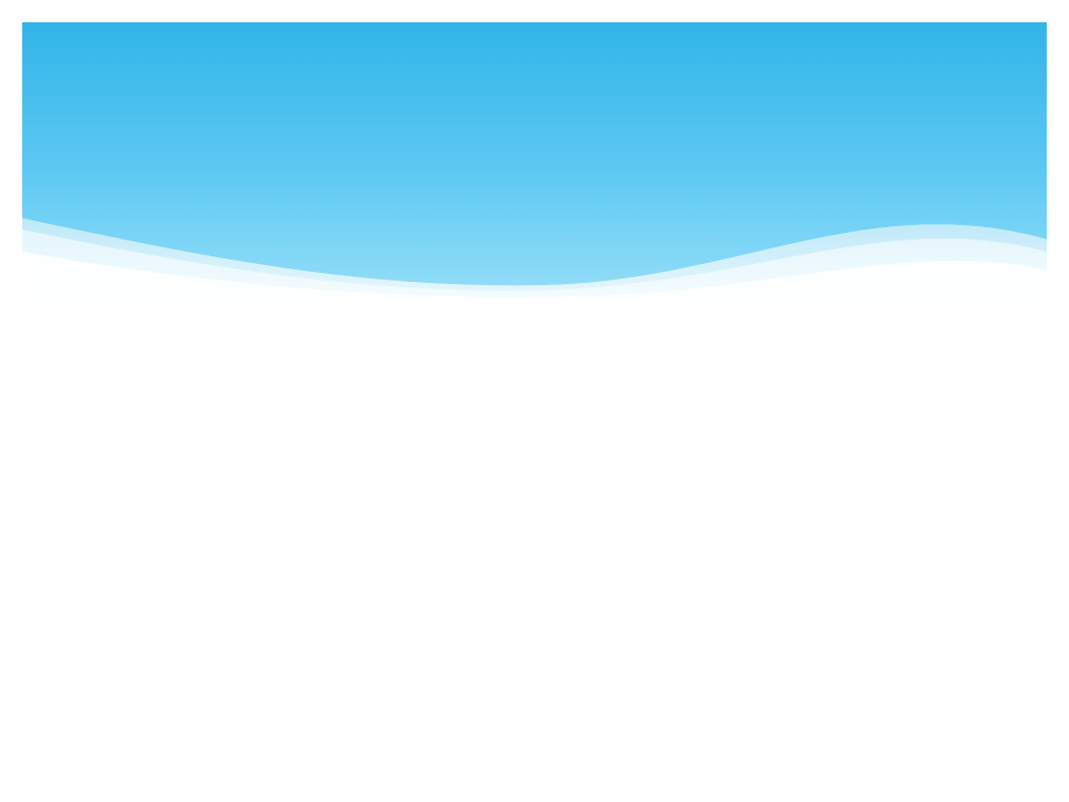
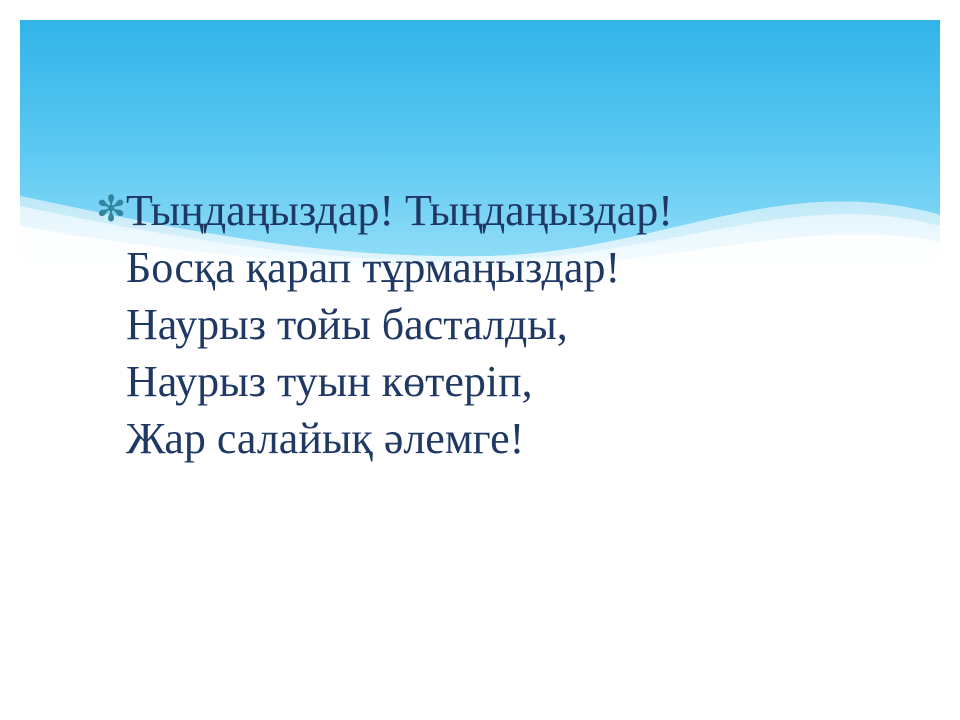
+ ✻
+ Тыңдаңыздар! Тыңдаңыздар!
+ Босқа қарап тұрмаңыздар!
+ Наурыз тойы басталды,
+ Наурыз туын көтеріп,
+ Жар салайық әлемге!
